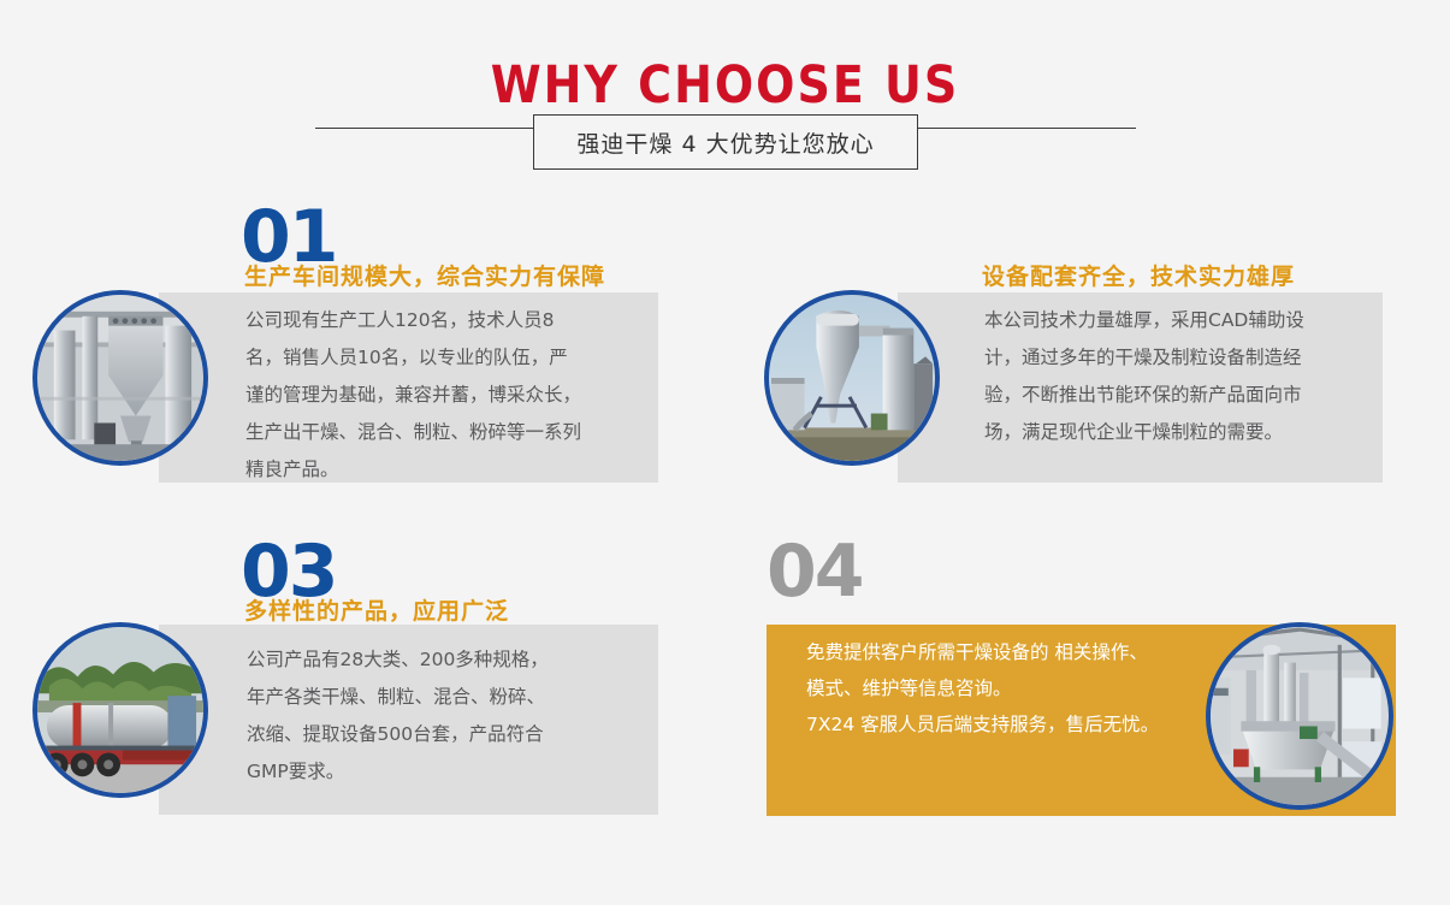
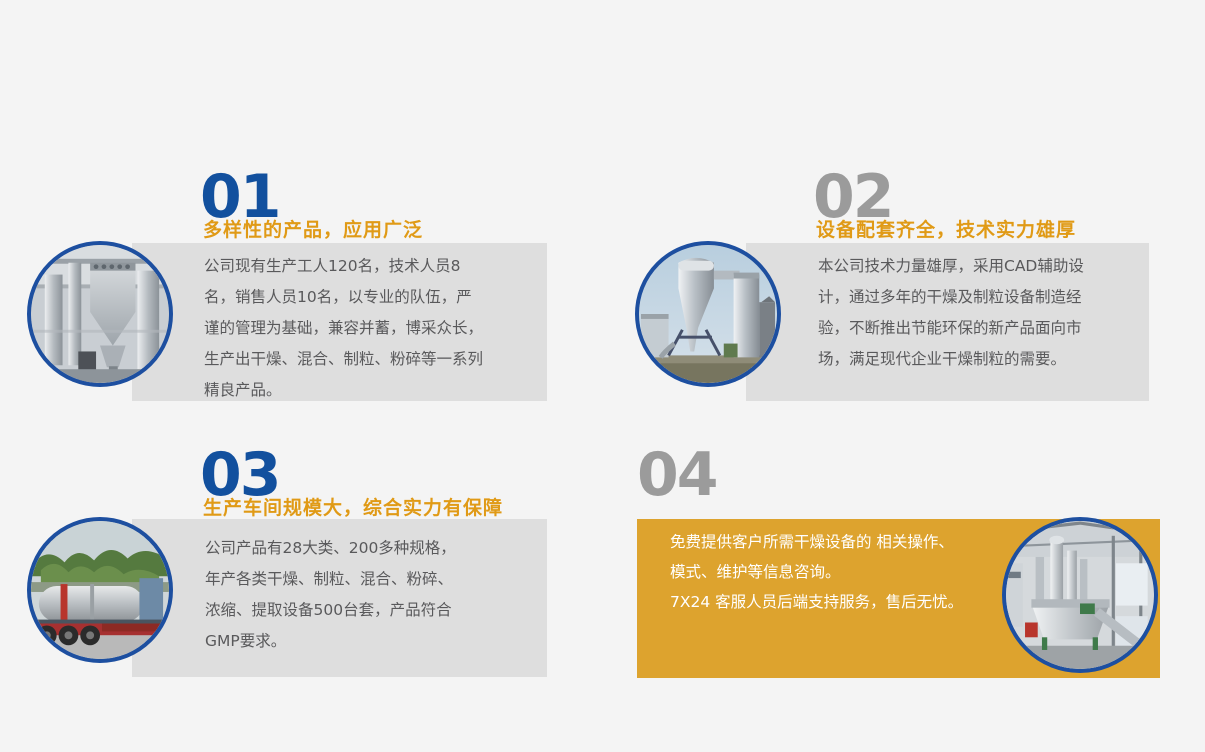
- WHY CHOOSE US
- 强迪干燥 4 大优势让您放心
  01
- 生产车间规模大，综合实力有保障
+ 多样性的产品，应用广泛
  公司现有生产工人120名，技术人员8
  名，销售人员10名，以专业的队伍，严
  谨的管理为基础，兼容并蓄，博采众长，
  生产出干燥、混合、制粒、粉碎等一系列
  精良产品。
+ 02
  设备配套齐全，技术实力雄厚
  本公司技术力量雄厚，采用CAD辅助设
  计，通过多年的干燥及制粒设备制造经
  验，不断推出节能环保的新产品面向市
  场，满足现代企业干燥制粒的需要。
  03
- 多样性的产品，应用广泛
+ 生产车间规模大，综合实力有保障
  公司产品有28大类、200多种规格，
  年产各类干燥、制粒、混合、粉碎、
  浓缩、提取设备500台套，产品符合
  GMP要求。
  04
  免费提供客户所需干燥设备的 相关操作、
  模式、维护等信息咨询。
  7X24 客服人员后端支持服务，售后无忧。
